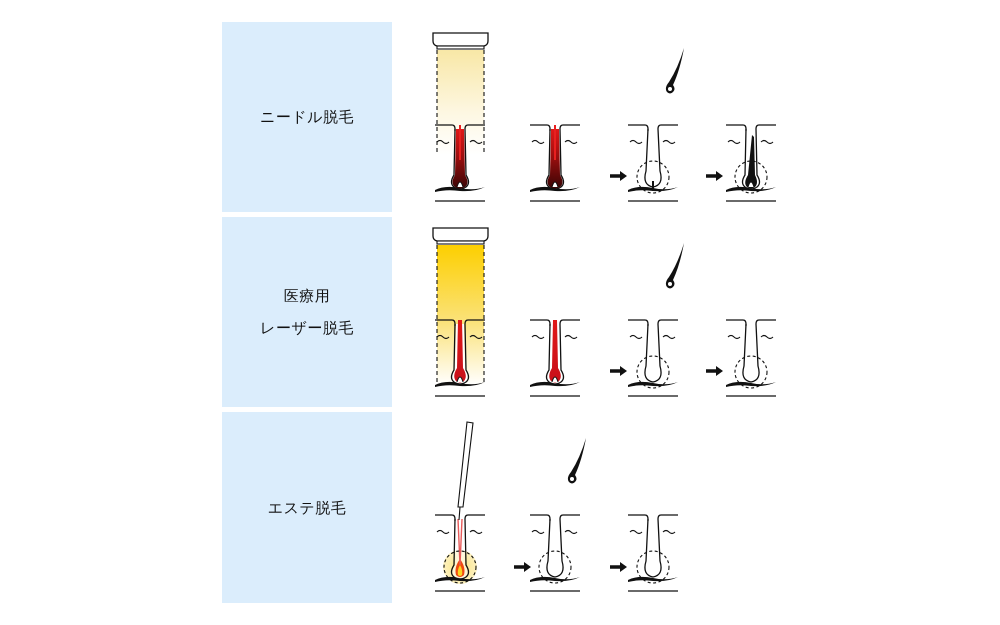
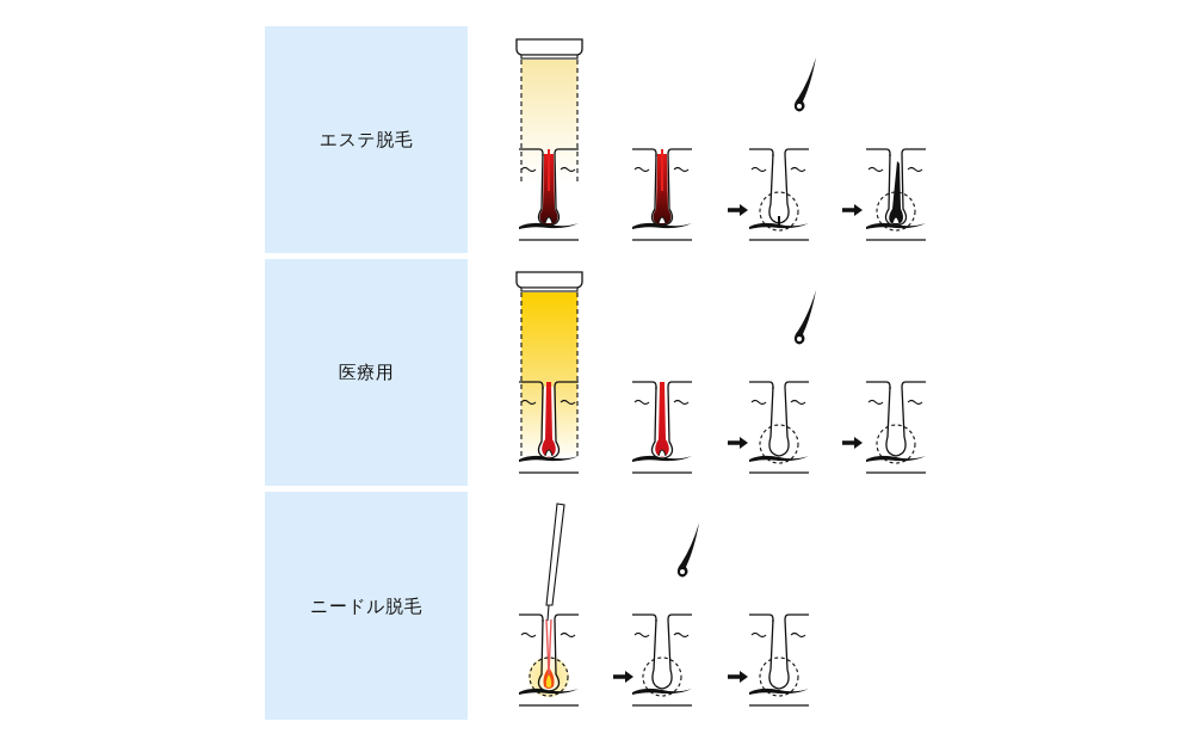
- ニードル脱毛
+ エステ脱毛
  医療用
- レーザー脱毛
- エステ脱毛
+ ニードル脱毛
